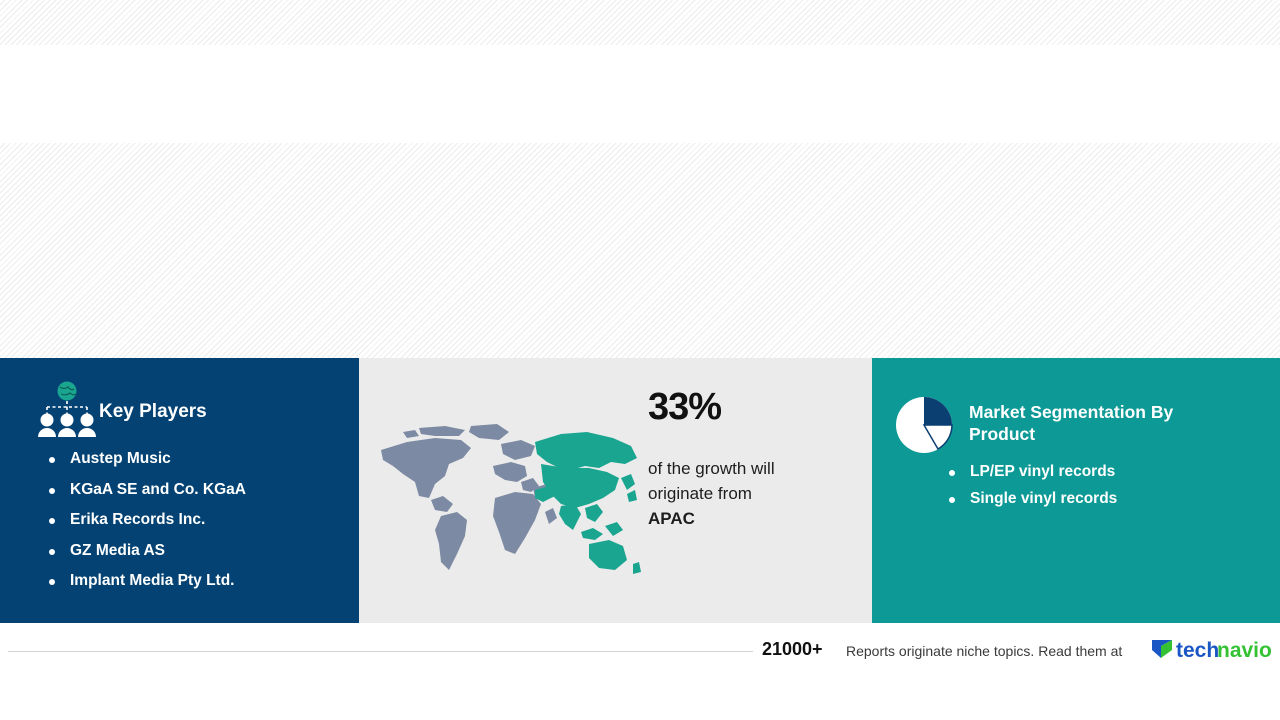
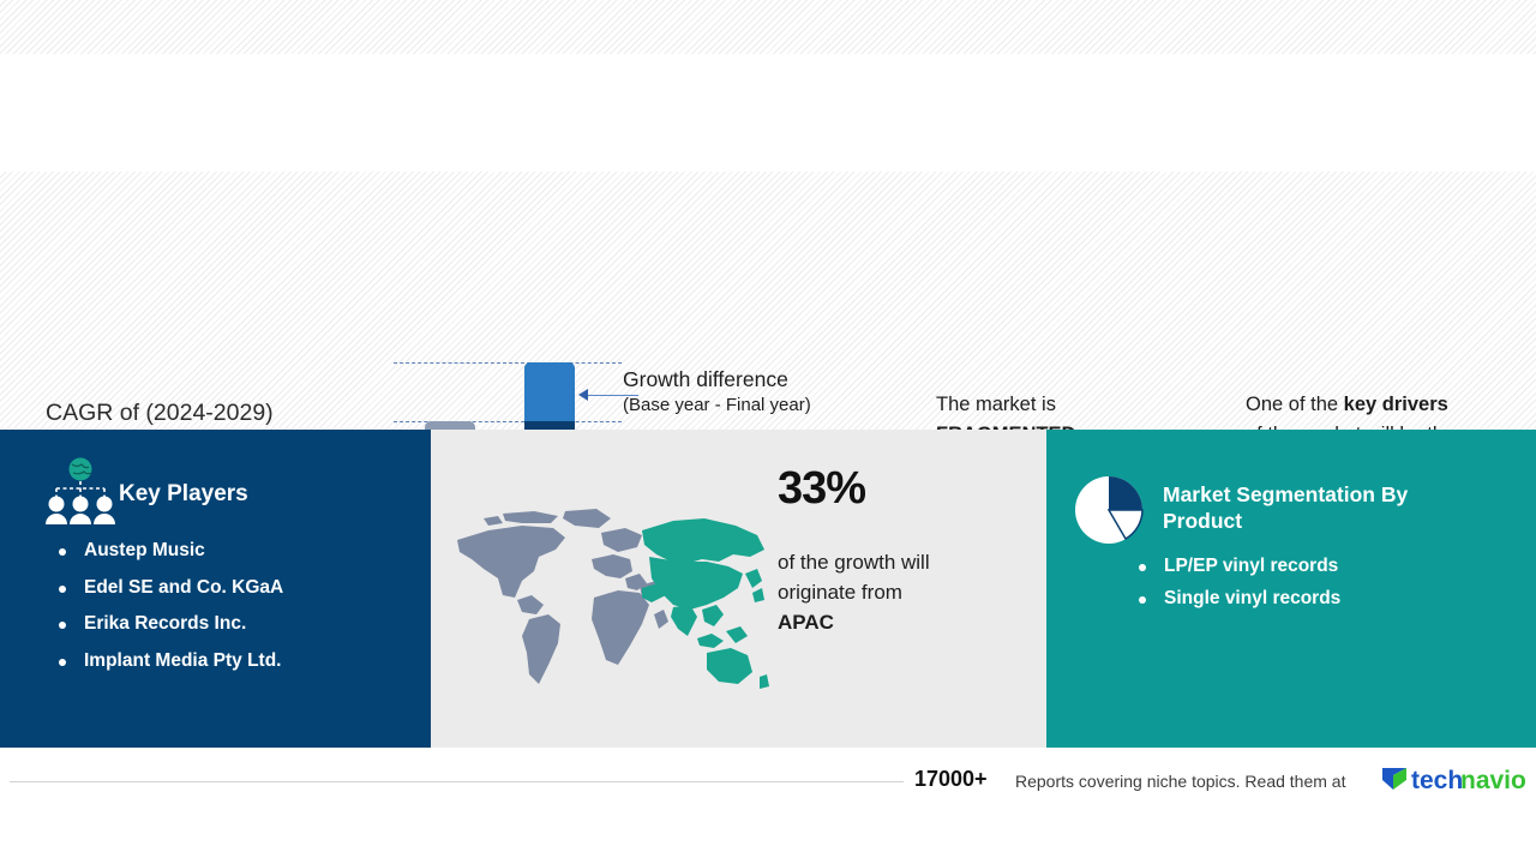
+ CAGR of (2024-2029)
+ Growth difference
+ (Base year - Final year)
+ The market is
+ One of the key drivers
  Key Players
  Austep Music
- KGaA SE and Co. KGaA
+ Edel SE and Co. KGaA
  Erika Records Inc.
- GZ Media AS
  Implant Media Pty Ltd.
  33%
  of the growth will
  originate from
  APAC
  Market Segmentation By Product
  LP/EP vinyl records
  Single vinyl records
- 21000+
+ 17000+
- Reports originate niche topics. Read them at
+ Reports covering niche topics. Read them at
  tech
  navio
